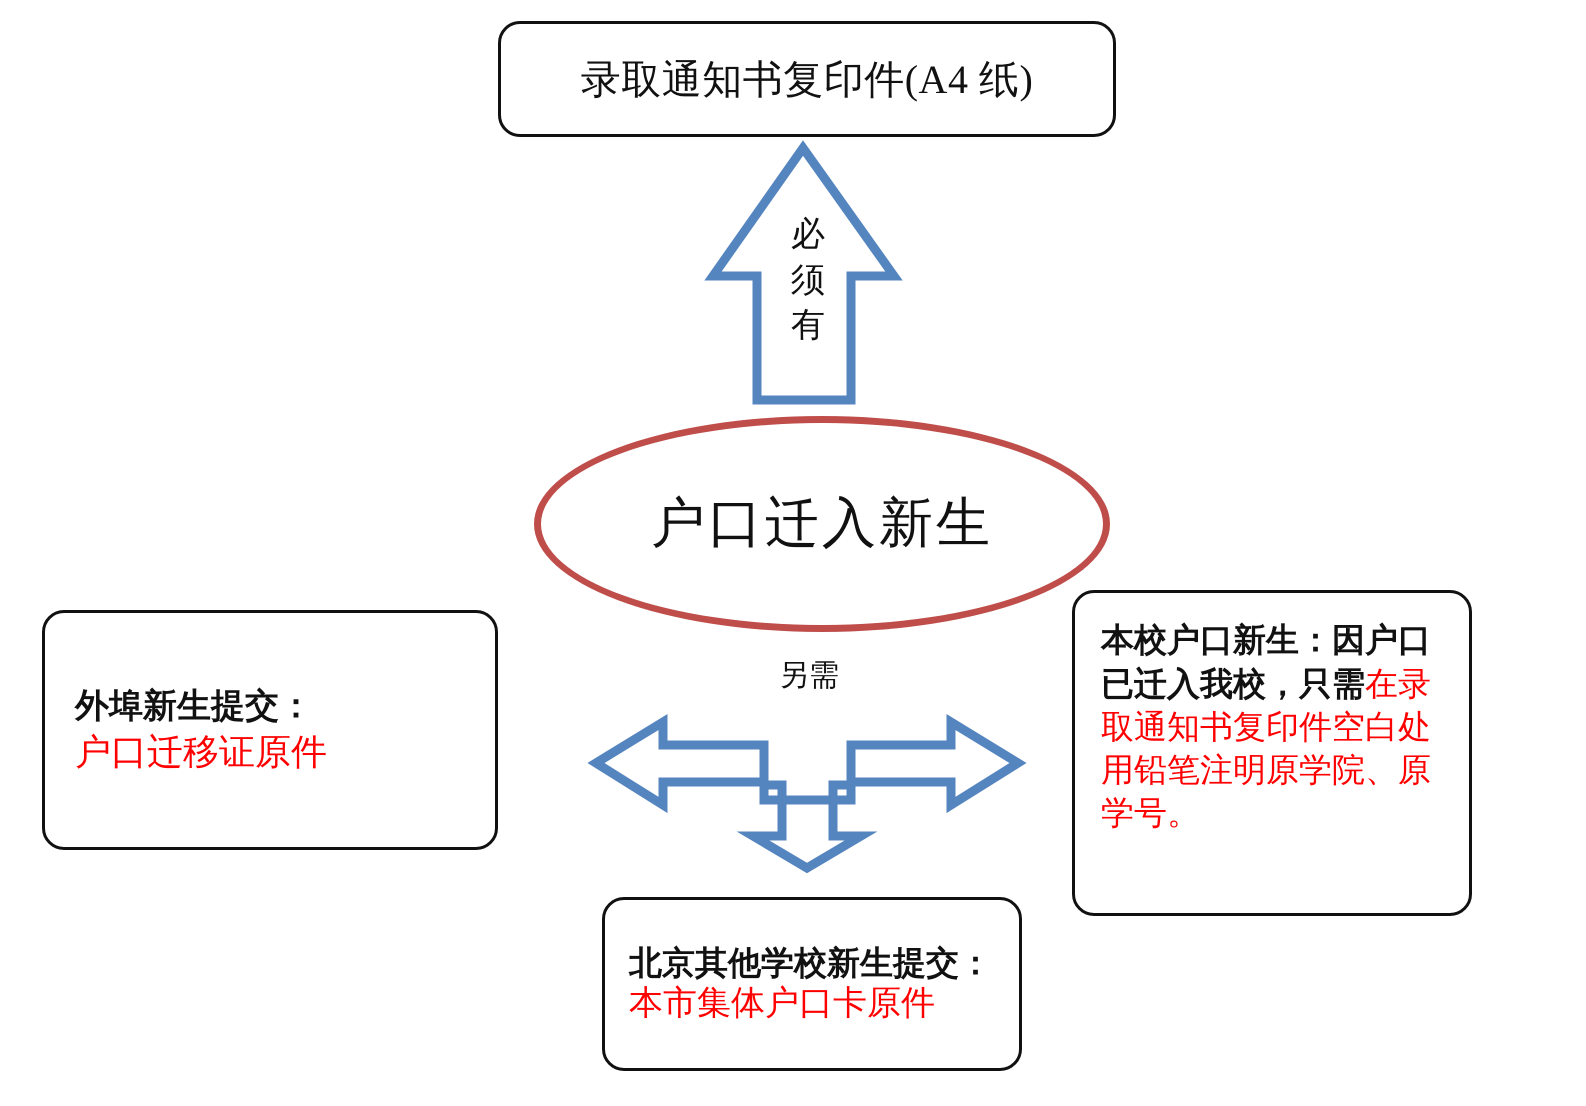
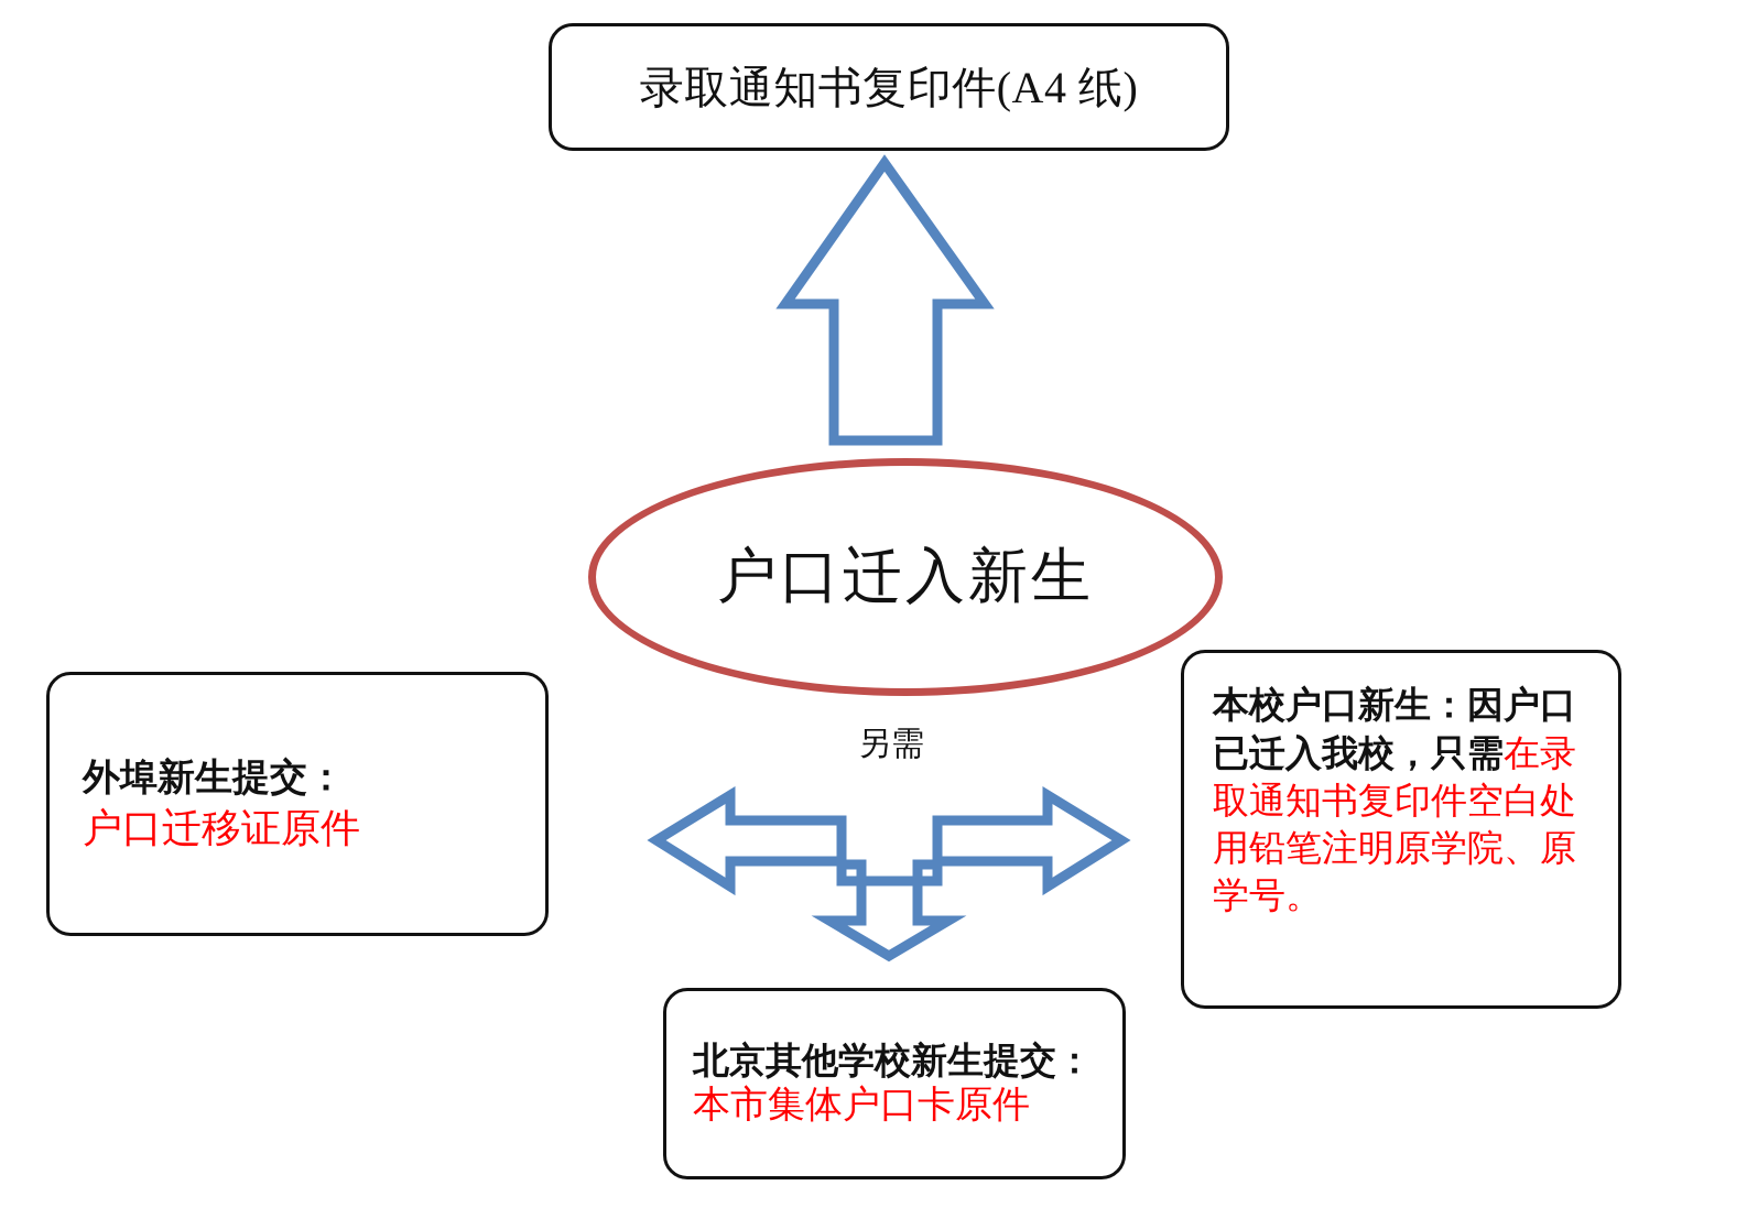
  录取通知书复印件(A4 纸)
- 必
- 须
- 有
  户口迁入新生
  另需
  外埠新生提交：
  户口迁移证原件
  本校户口新生：因户口已迁入我校，只需在录取通知书复印件空白处用铅笔注明原学院、原学号。
  北京其他学校新生提交：
  本市集体户口卡原件
